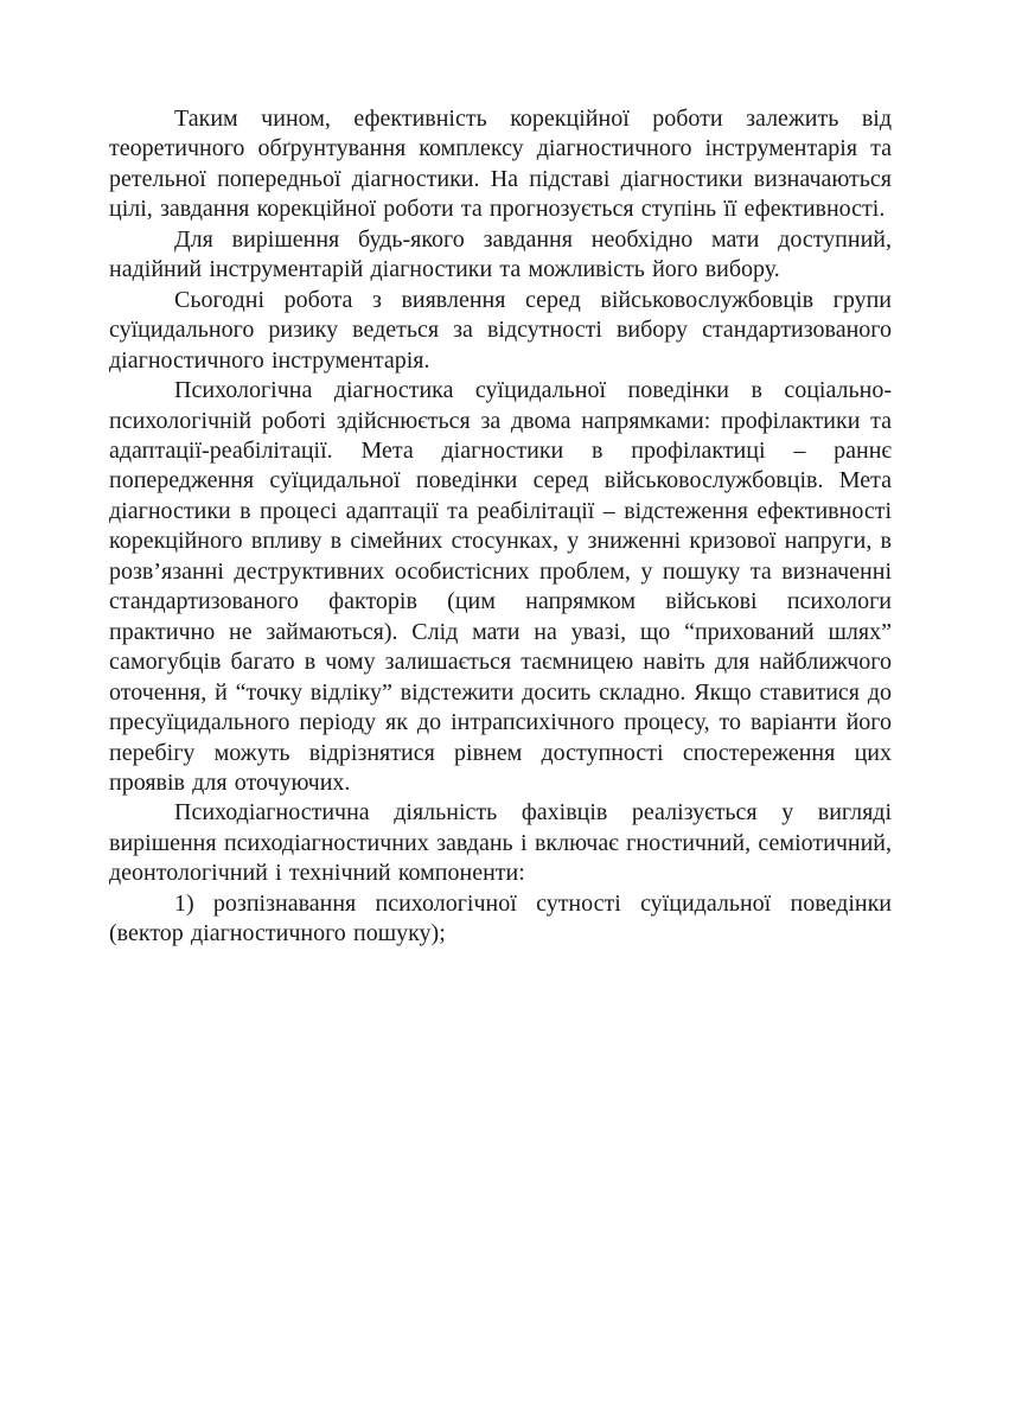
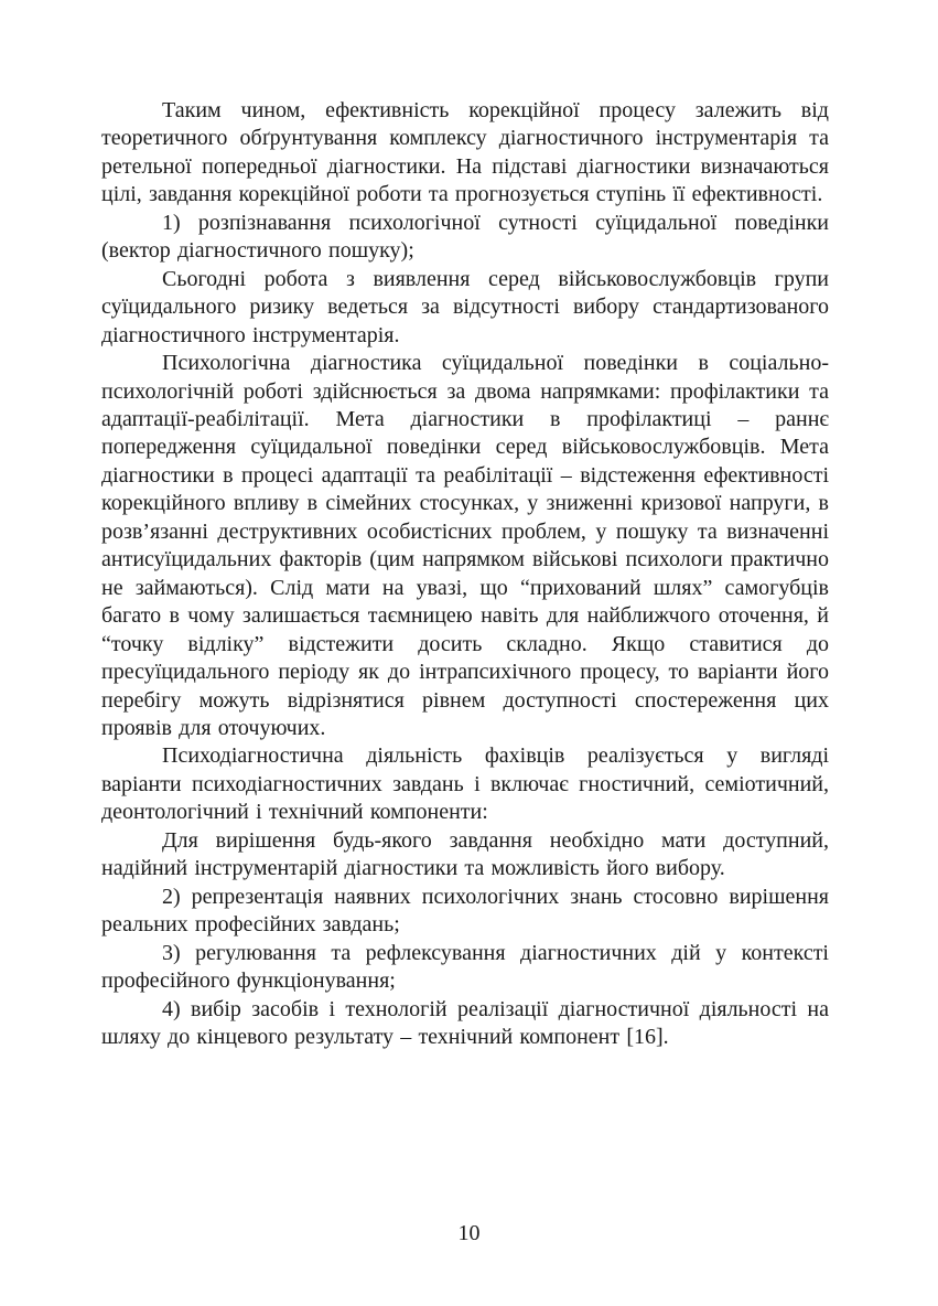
- Таким чином, ефективність корекційної роботи залежить від теоретичного обґрунтування комплексу діагностичного інструментарія та ретельної попередньої діагностики. На підставі діагностики визначаються цілі, завдання корекційної роботи та прогнозується ступінь її ефективності.
+ Таким чином, ефективність корекційної процесу залежить від теоретичного обґрунтування комплексу діагностичного інструментарія та ретельної попередньої діагностики. На підставі діагностики визначаються цілі, завдання корекційної роботи та прогнозується ступінь її ефективності.
- Для вирішення будь-якого завдання необхідно мати доступний, надійний інструментарій діагностики та можливість його вибору.
+ 1) розпізнавання психологічної сутності суїцидальної поведінки (вектор діагностичного пошуку);
  Сьогодні робота з виявлення серед військовослужбовців групи суїцидального ризику ведеться за відсутності вибору стандартизованого діагностичного інструментарія.
- Психологічна діагностика суїцидальної поведінки в соціально-психологічній роботі здійснюється за двома напрямками: профілактики та адаптації-реабілітації. Мета діагностики в профілактиці – раннє попередження суїцидальної поведінки серед військовослужбовців. Мета діагностики в процесі адаптації та реабілітації – відстеження ефективності корекційного впливу в сімейних стосунках, у зниженні кризової напруги, в розв’язанні деструктивних особистісних проблем, у пошуку та визначенні стандартизованого факторів (цим напрямком військові психологи практично не займаються). Слід мати на увазі, що “прихований шлях” самогубців багато в чому залишається таємницею навіть для найближчого оточення, й “точку відліку” відстежити досить складно. Якщо ставитися до пресуїцидального періоду як до інтрапсихічного процесу, то варіанти його перебігу можуть відрізнятися рівнем доступності спостереження цих проявів для оточуючих.
+ Психологічна діагностика суїцидальної поведінки в соціально-психологічній роботі здійснюється за двома напрямками: профілактики та адаптації-реабілітації. Мета діагностики в профілактиці – раннє попередження суїцидальної поведінки серед військовослужбовців. Мета діагностики в процесі адаптації та реабілітації – відстеження ефективності корекційного впливу в сімейних стосунках, у зниженні кризової напруги, в розв’язанні деструктивних особистісних проблем, у пошуку та визначенні антисуїцидальних факторів (цим напрямком військові психологи практично не займаються). Слід мати на увазі, що “прихований шлях” самогубців багато в чому залишається таємницею навіть для найближчого оточення, й “точку відліку” відстежити досить складно. Якщо ставитися до пресуїцидального періоду як до інтрапсихічного процесу, то варіанти його перебігу можуть відрізнятися рівнем доступності спостереження цих проявів для оточуючих.
- Психодіагностична діяльність фахівців реалізується у вигляді вирішення психодіагностичних завдань і включає гностичний, семіотичний, деонтологічний і технічний компоненти:
+ Психодіагностична діяльність фахівців реалізується у вигляді варіанти психодіагностичних завдань і включає гностичний, семіотичний, деонтологічний і технічний компоненти:
- 1) розпізнавання психологічної сутності суїцидальної поведінки (вектор діагностичного пошуку);
+ Для вирішення будь-якого завдання необхідно мати доступний, надійний інструментарій діагностики та можливість його вибору.
+ 2) репрезентація наявних психологічних знань стосовно вирішення реальних професійних завдань;
+ 3) регулювання та рефлексування діагностичних дій у контексті професійного функціонування;
+ 4) вибір засобів і технологій реалізації діагностичної діяльності на шляху до кінцевого результату – технічний компонент [16].
+ 10
